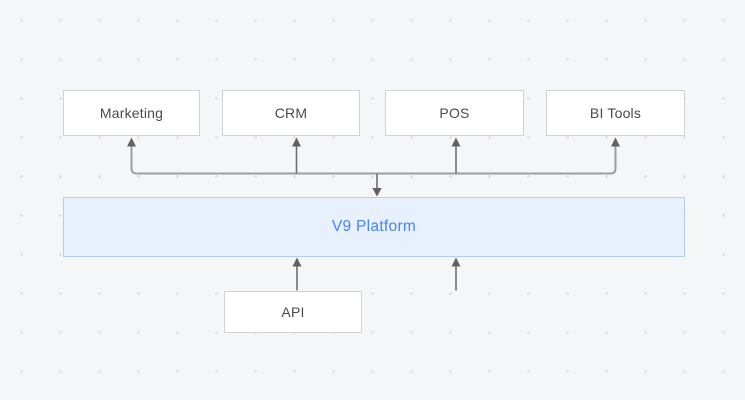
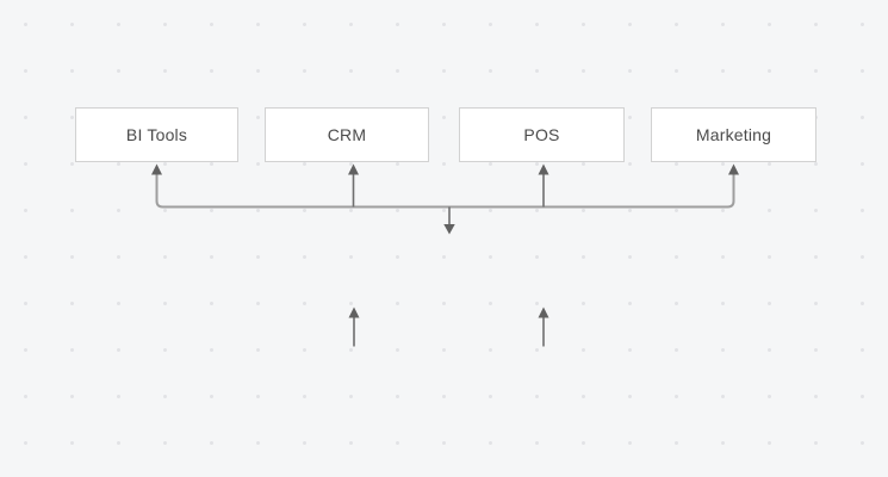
- Marketing
+ BI Tools
  CRM
  POS
- BI Tools
+ Marketing
- V9 Platform
- API
